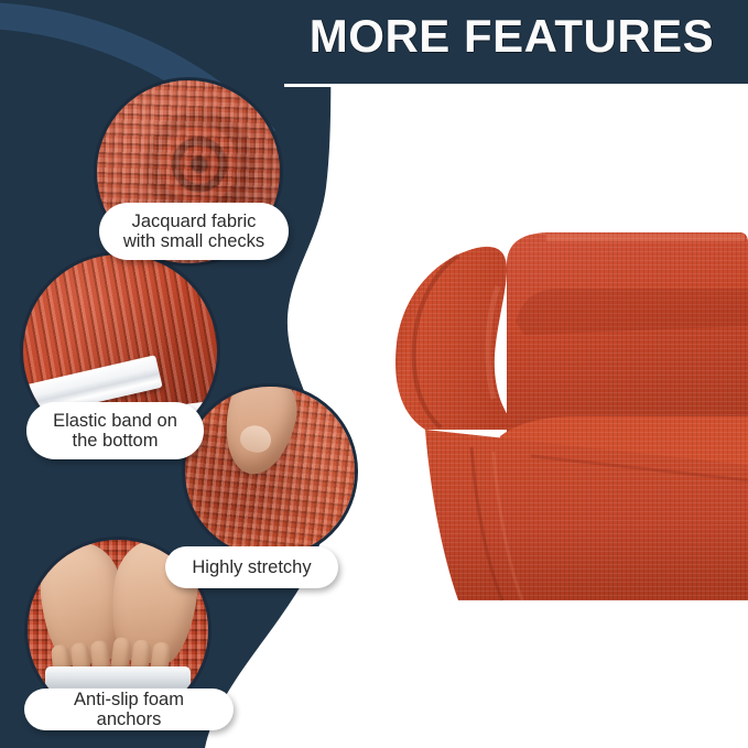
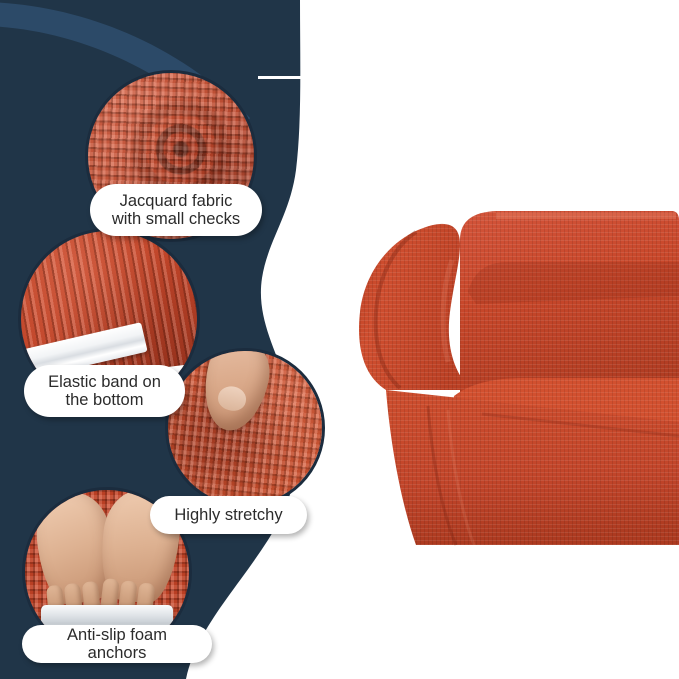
  Jacquard fabric
  with small checks
  Elastic band on
  the bottom
  Highly stretchy
  Anti-slip foam anchors
- MORE FEATURES
